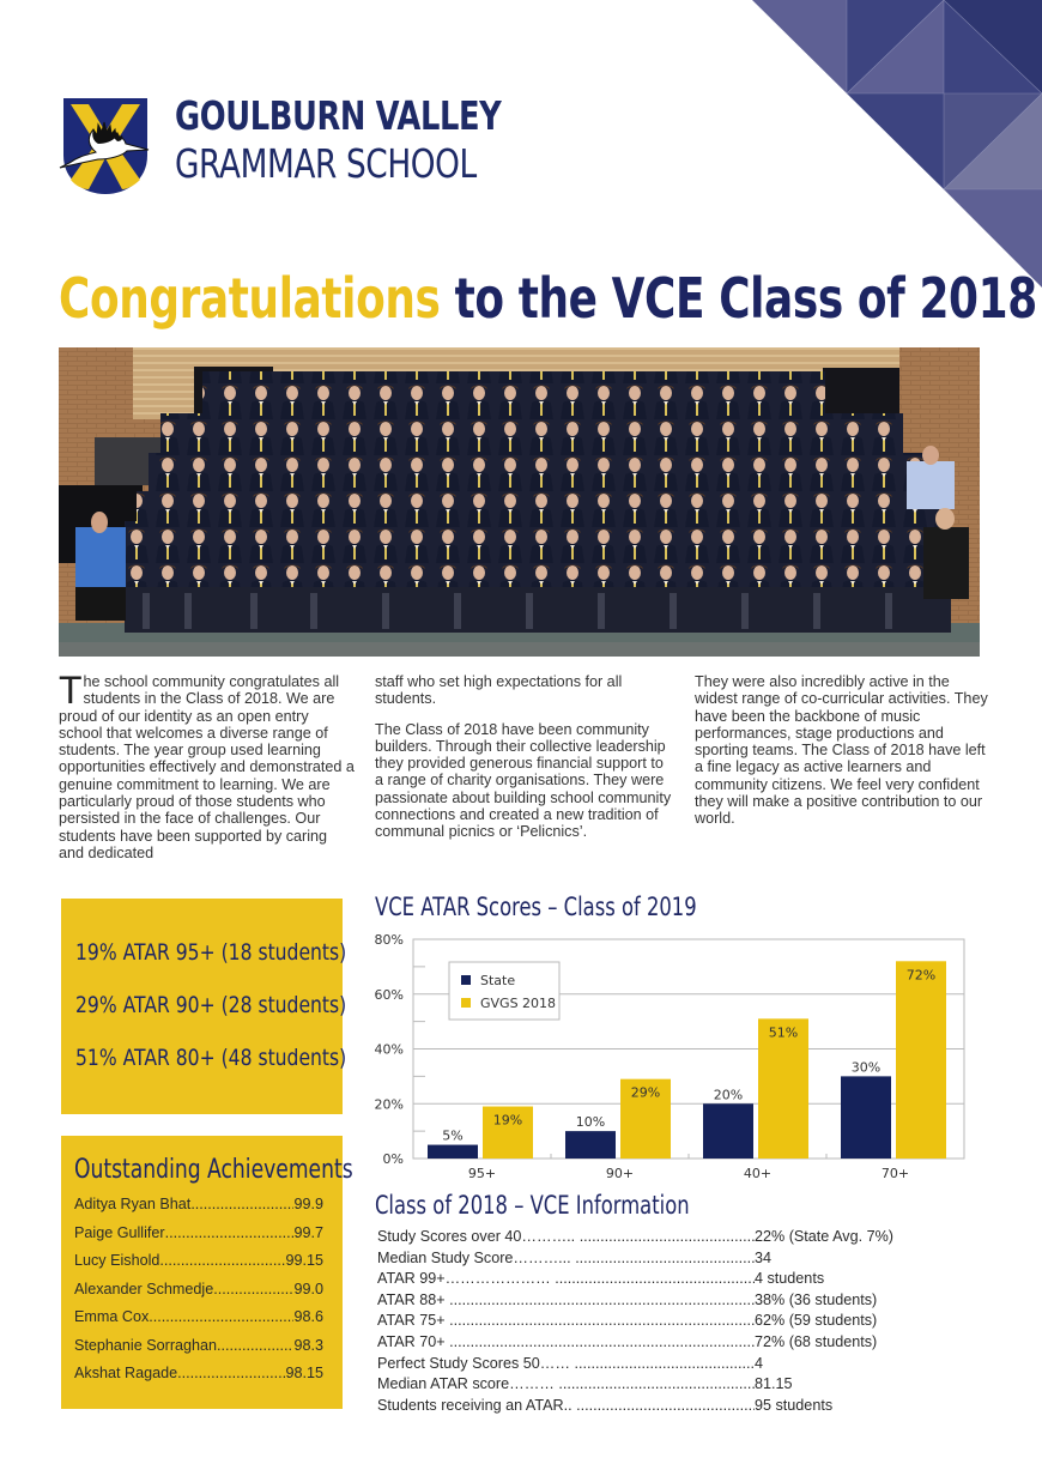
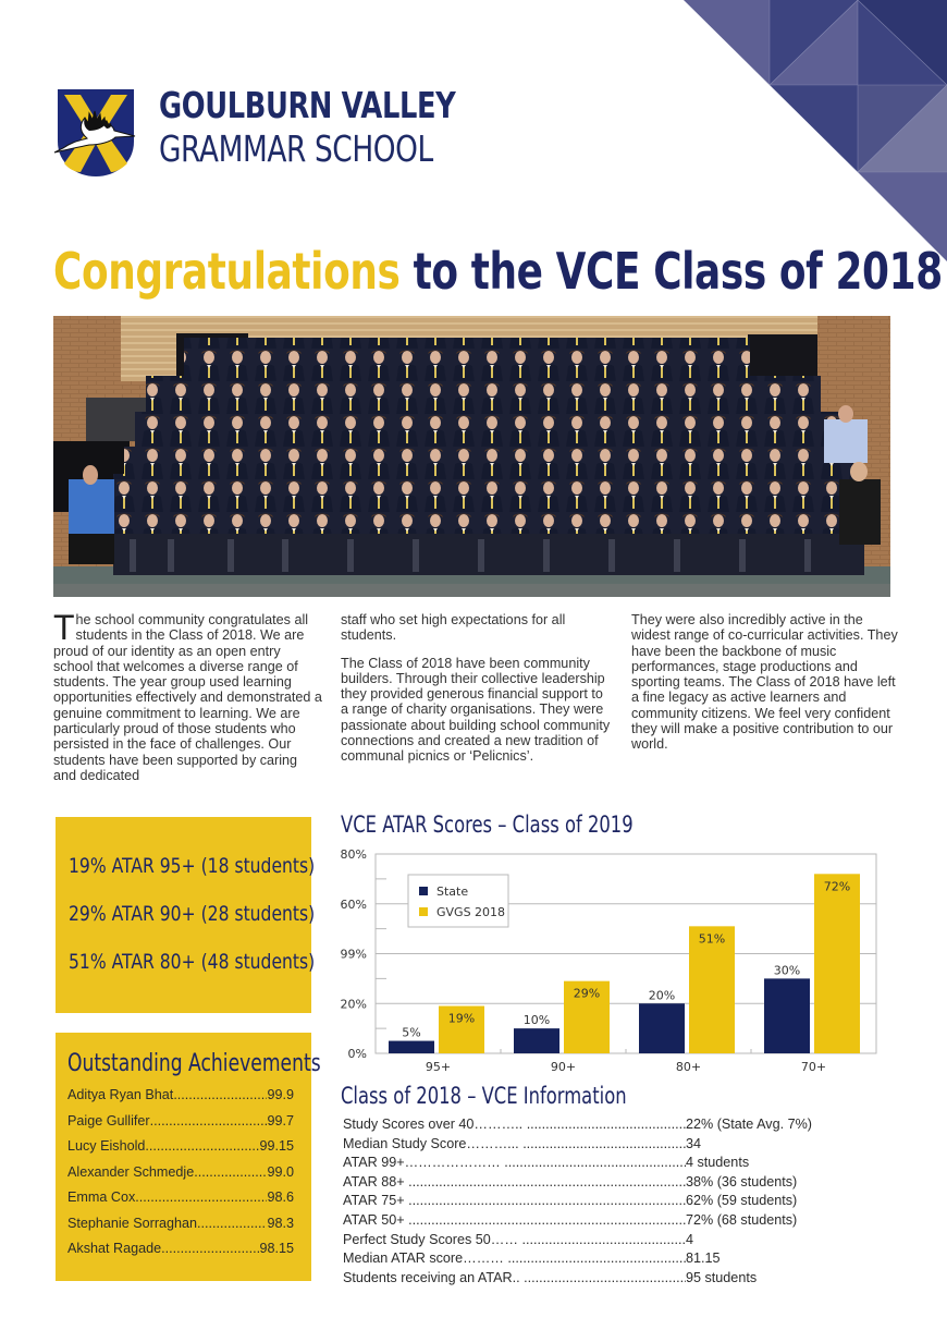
  GOULBURN VALLEY
  GRAMMAR SCHOOL
  Congratulations to the VCE Class of 2018
  T
  he school community congratulates all students in the Class of 2018. We are proud of our identity as an open entry school that welcomes a diverse range of students. The year group used learning opportunities effectively and demonstrated a genuine commitment to learning. We are particularly proud of those students who persisted in the face of challenges. Our students have been supported by caring and dedicated
  staff who set high expectations for all students.
  The Class of 2018 have been community builders. Through their collective leadership they provided generous financial support to a range of charity organisations. They were passionate about building school community connections and created a new tradition of communal picnics or ‘Pelicnics’.
  They were also incredibly active in the widest range of co-curricular activities. They have been the backbone of music performances, stage productions and sporting teams. The Class of 2018 have left a fine legacy as active learners and community citizens. We feel very confident they will make a positive contribution to our world.
  19% ATAR 95+ (18 students)
  29% ATAR 90+ (28 students)
  51% ATAR 80+ (48 students)
  Outstanding Achievements
  Aditya Ryan Bhat
  99.9
  Paige Gullifer
  99.7
  Lucy Eishold
  99.15
  Alexander Schmedje
  99.0
  Emma Cox
  98.6
  Stephanie Sorraghan
  98.3
  Akshat Ragade
  98.15
  VCE ATAR Scores – Class of 2019
  0%
  20%
- 40%
+ 99%
  60%
  80%
  5%
  19%
  95+
  10%
  29%
  90+
  20%
  51%
- 40+
+ 80+
  30%
  72%
  70+
  State
  GVGS 2018
  Class of 2018 – VCE Information
  Study Scores over 40………..
  22% (State Avg. 7%)
  Median Study Score………...
  34
  ATAR 99+…………………
  4 students
  ATAR 88+
  38% (36 students)
  ATAR 75+
  62% (59 students)
- ATAR 70+
+ ATAR 50+
  72% (68 students)
  Perfect Study Scores 50……
  4
  Median ATAR score………
  81.15
  Students receiving an ATAR..
  95 students
